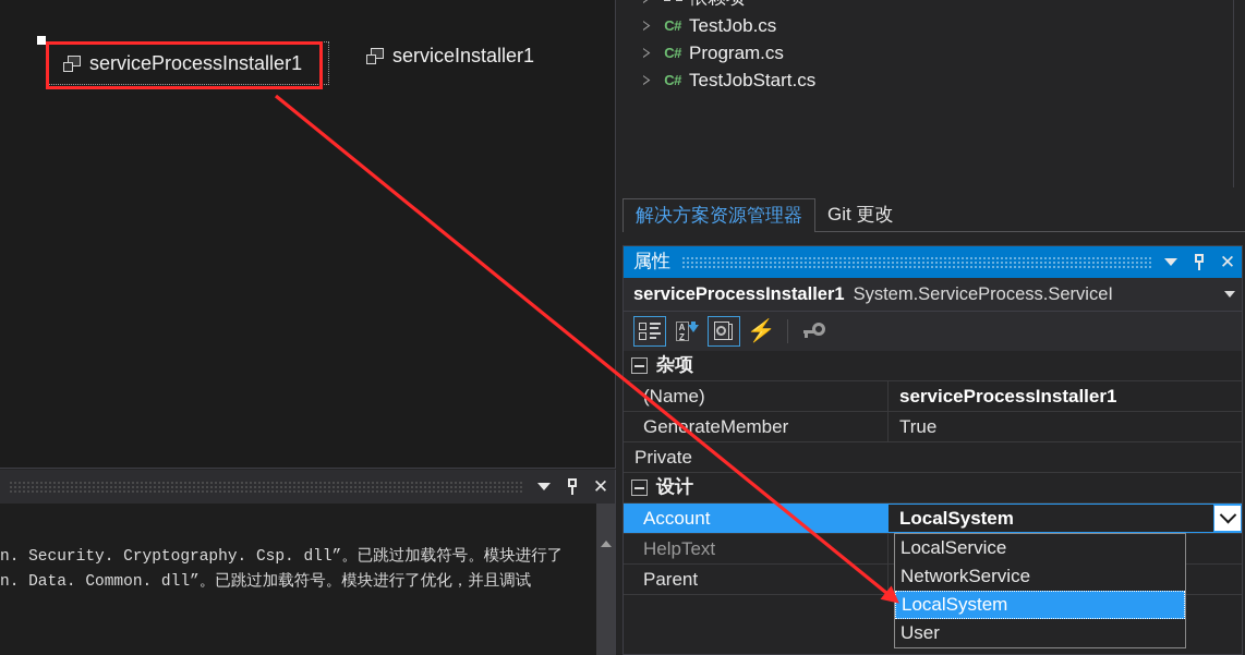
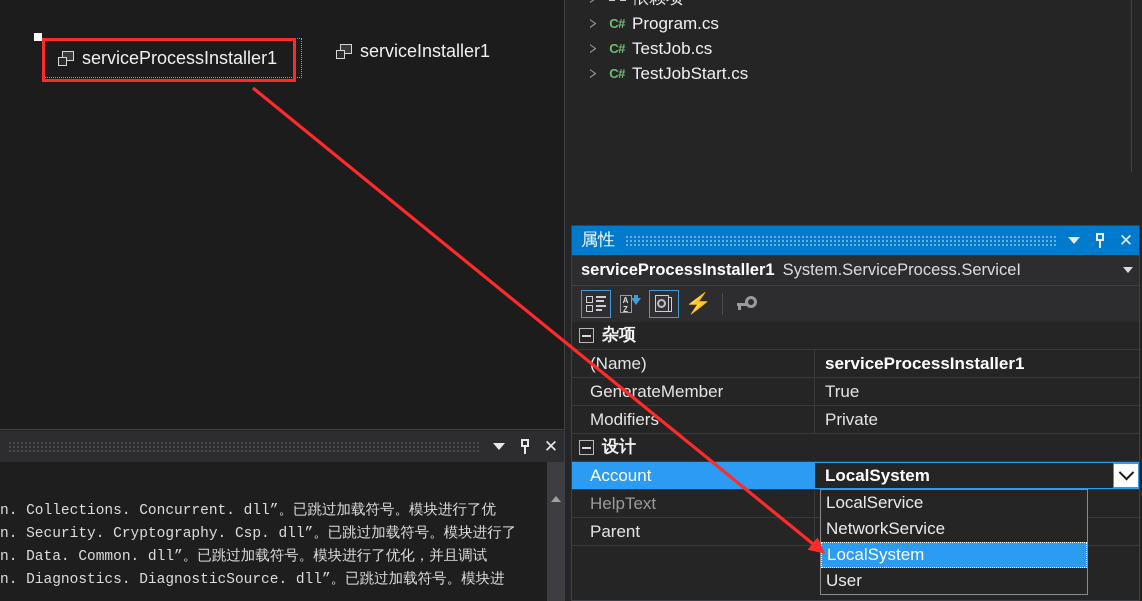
  serviceProcessInstaller1
  serviceInstaller1
  ✕
+ n. Collections. Concurrent. dll”。已跳过加载符号。模块进行了优
  n. Security. Cryptography. Csp. dll”。已跳过加载符号。模块进行了
  n. Data. Common. dll”。已跳过加载符号。模块进行了优化，并且调试
+ n. Diagnostics. DiagnosticSource. dll”。已跳过加载符号。模块进
  C#
- TestJob.cs
+ Program.cs
  C#
- Program.cs
+ TestJob.cs
  C#
  TestJobStart.cs
- 解决方案资源管理器
- Git 更改
  属性
  ✕
  serviceProcessInstaller1
  System.ServiceProcess.ServiceI
  A
  Z
  ⚡
  杂项
  Name)
  serviceProcessInstaller1
  GenrateMember
  True
+ Modifiers
  Private
  设计
  Account
  LocalSystem
  LocalService
  NetworkService
  LocalSystem
  User
  HelpText
  Parent
